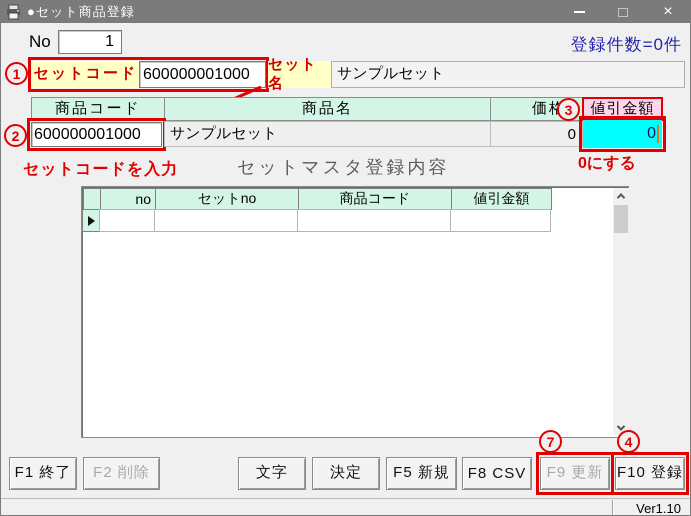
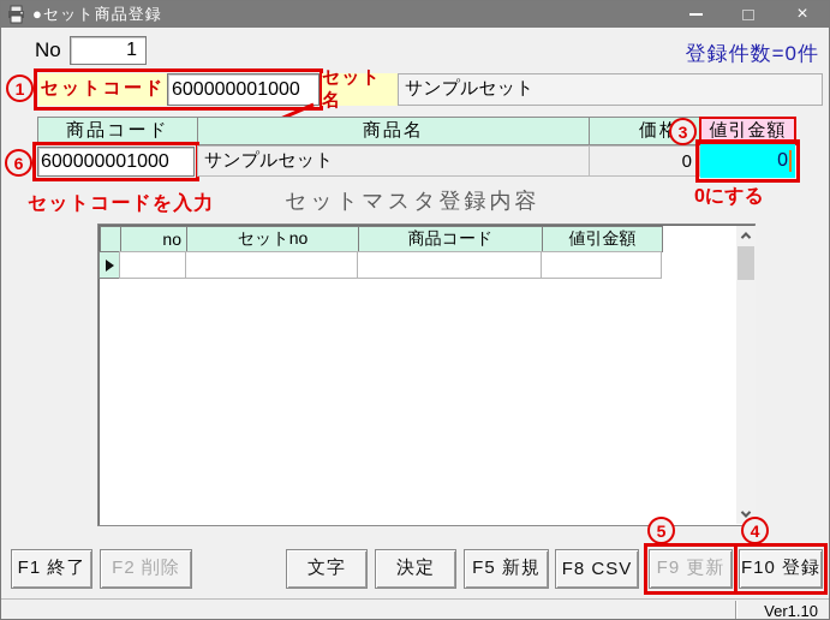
  ●セット商品登録
  ×
  No
  1
  登録件数=0件
  1
  セットコード
  600000001000
  セット名
  サンプルセット
  商品コード
  商品名
  値引金額
  3
- 2
+ 6
  600000001000
  サンプルセット
  0
  0
  セットコードを入力
  0にする
  セットマスタ登録内容
  no
  セットno
  商品コード
  値引金額
  F1 終了
  F2 削除
  文字
  決定
  F5 新規
  F8 CSV
  F9 更新
  F10 登録
- 7
+ 5
  4
  Ver1.10
